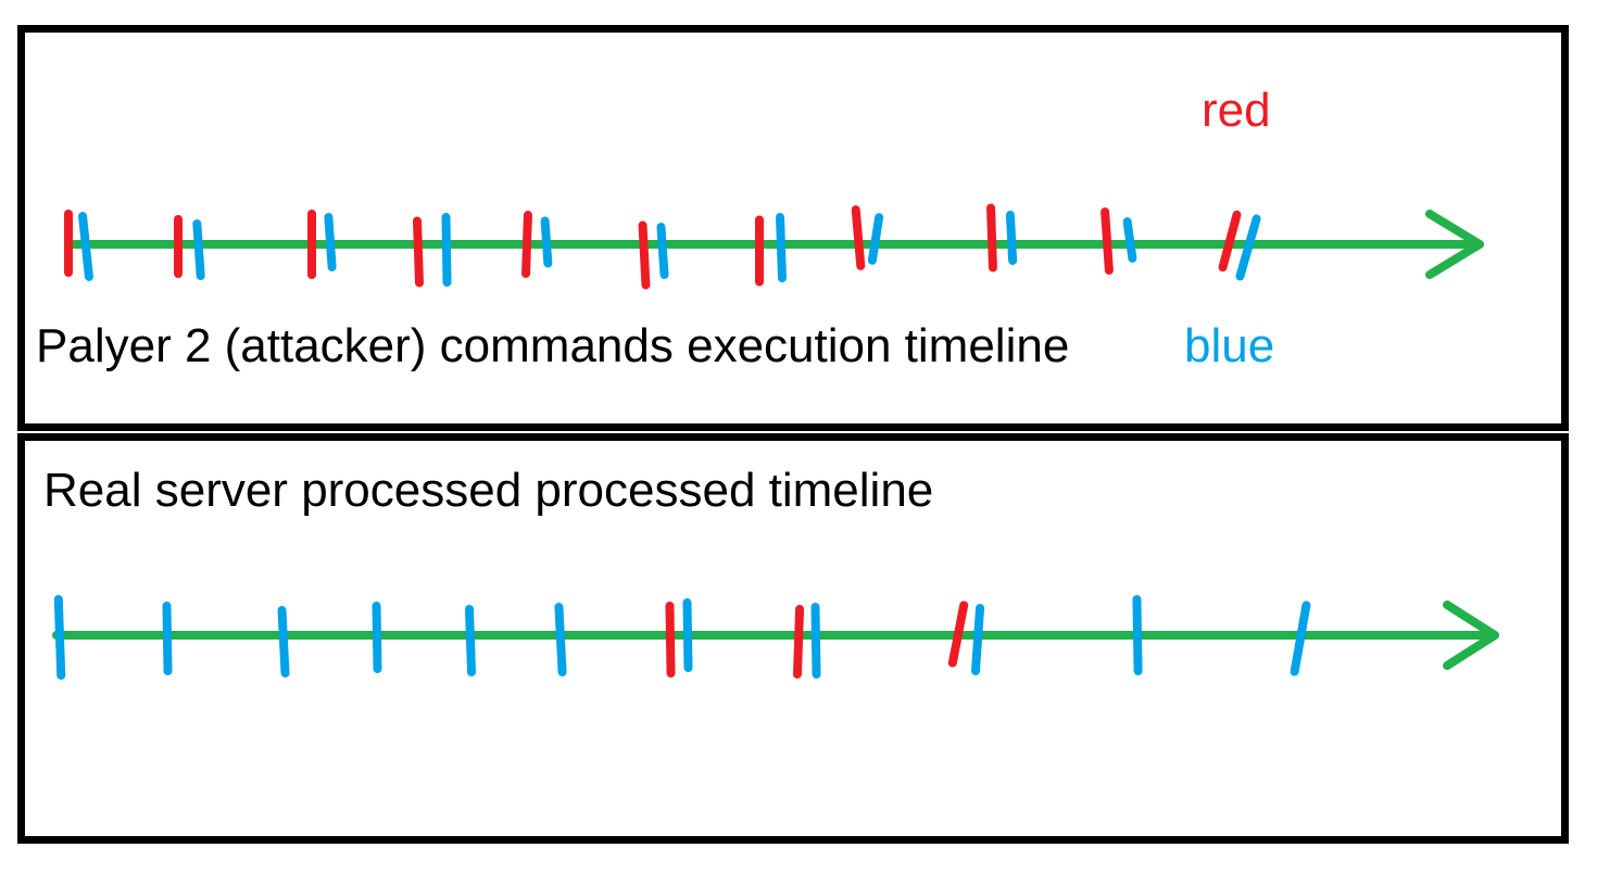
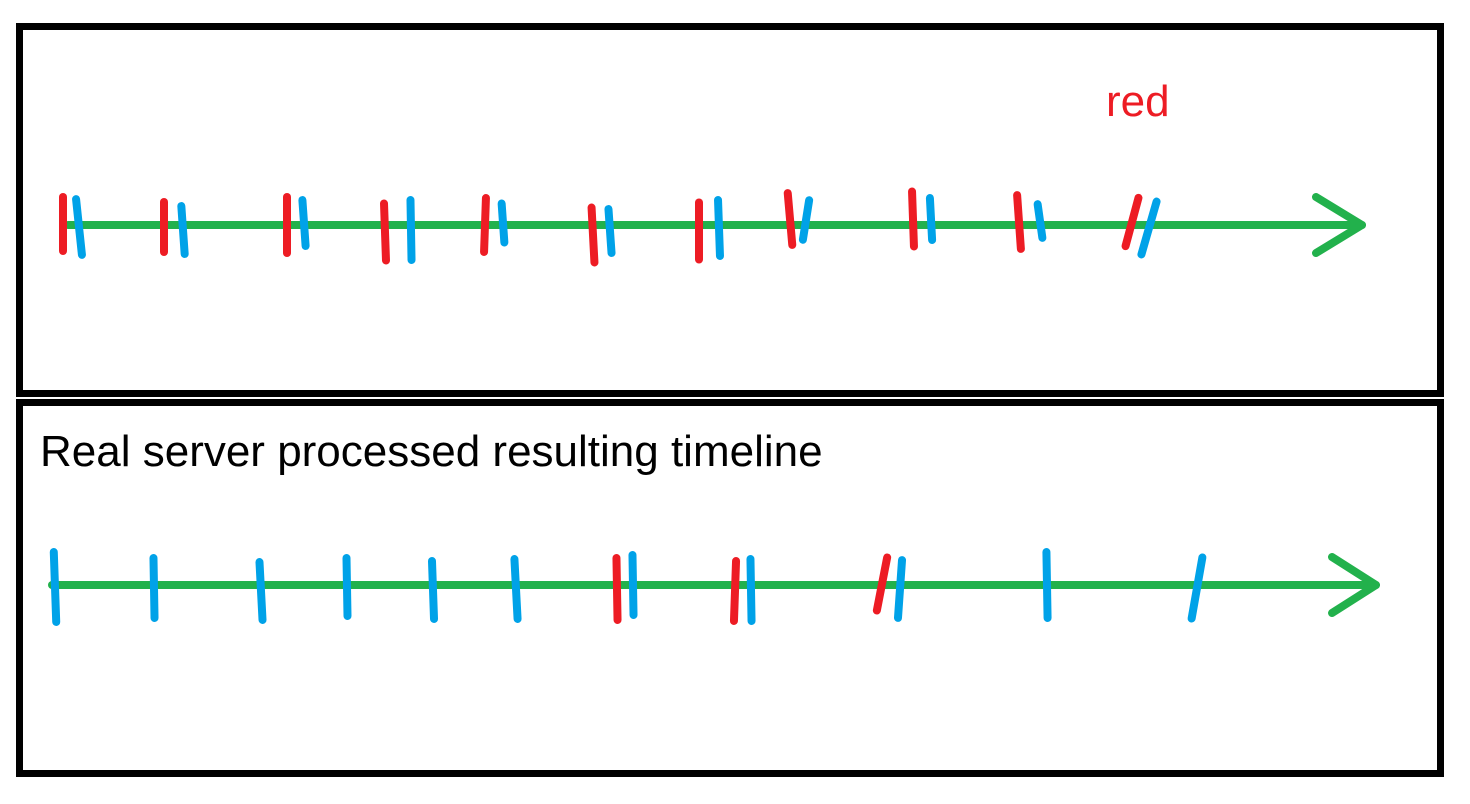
  red
- Palyer 2 (attacker) commands execution timeline
- blue
- Real server processed processed timeline
+ Real server processed resulting timeline
